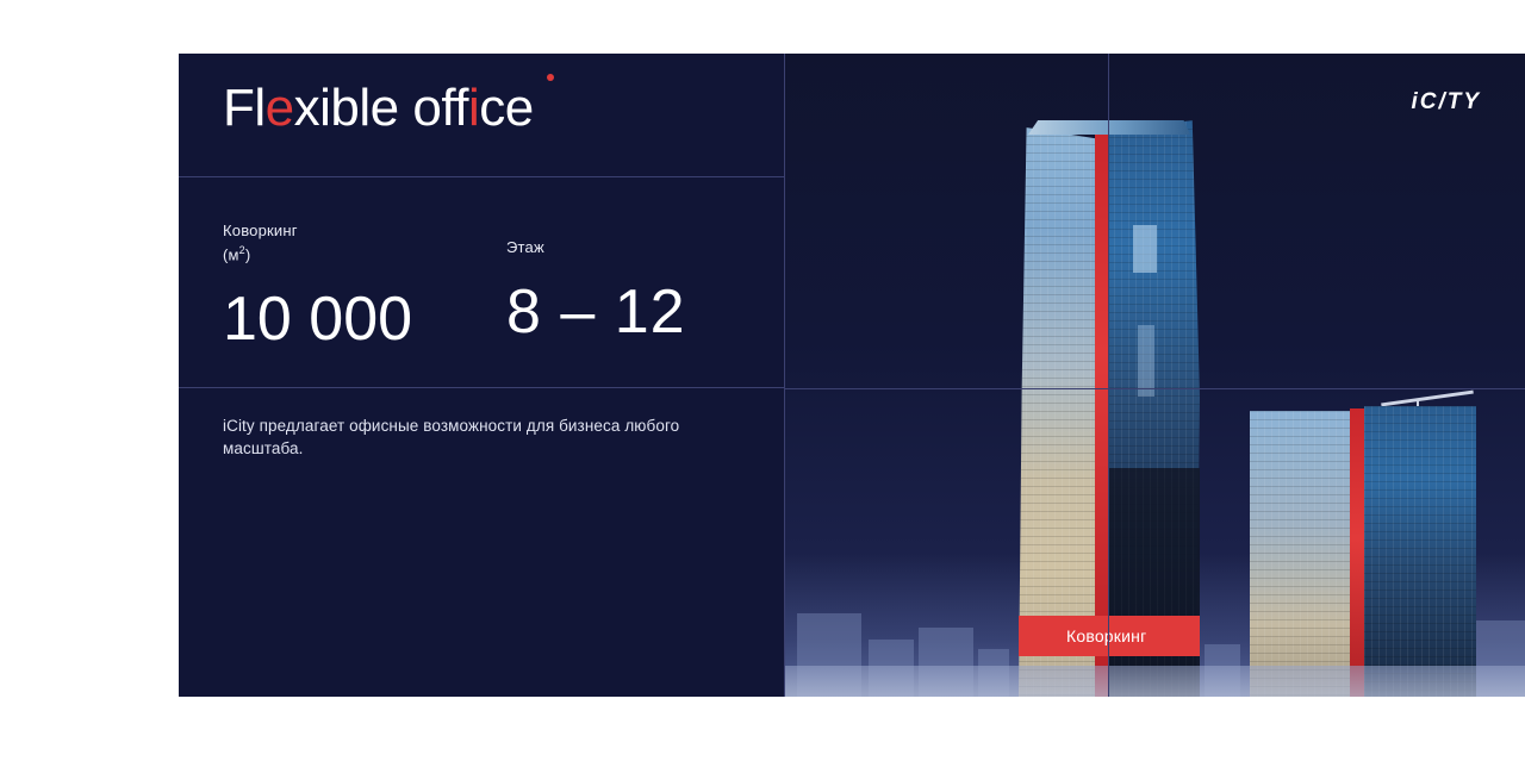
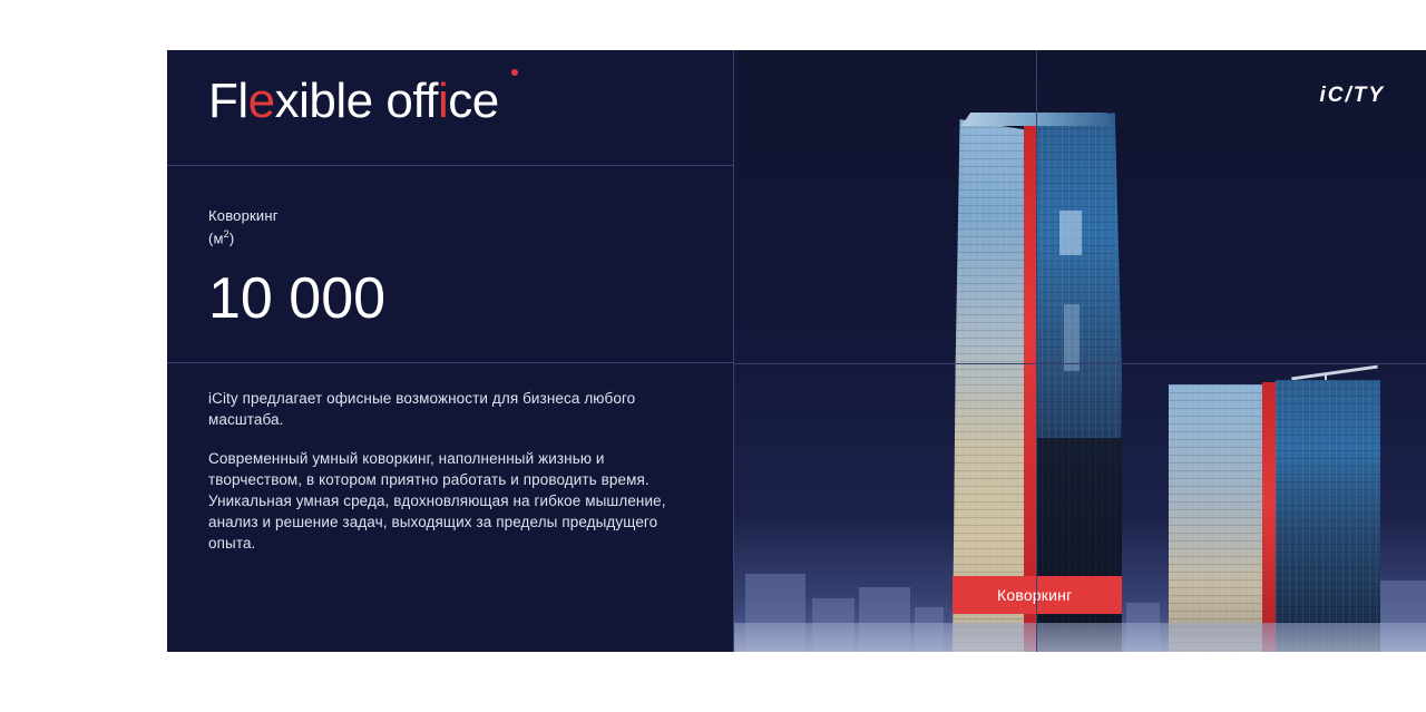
  Flexible office
  Коворкинг
  (м2)
  10 000
- Этаж
- 8 – 12
  iCity предлагает офисные возможности для бизнеса любого масштаба.
+ Современный умный коворкинг, наполненный жизнью и творчеством, в котором приятно работать и проводить время. Уникальная умная среда, вдохновляющая на гибкое мышление, анализ и решение задач, выходящих за пределы предыдущего опыта.
  Ковокинг
  iC/TY
